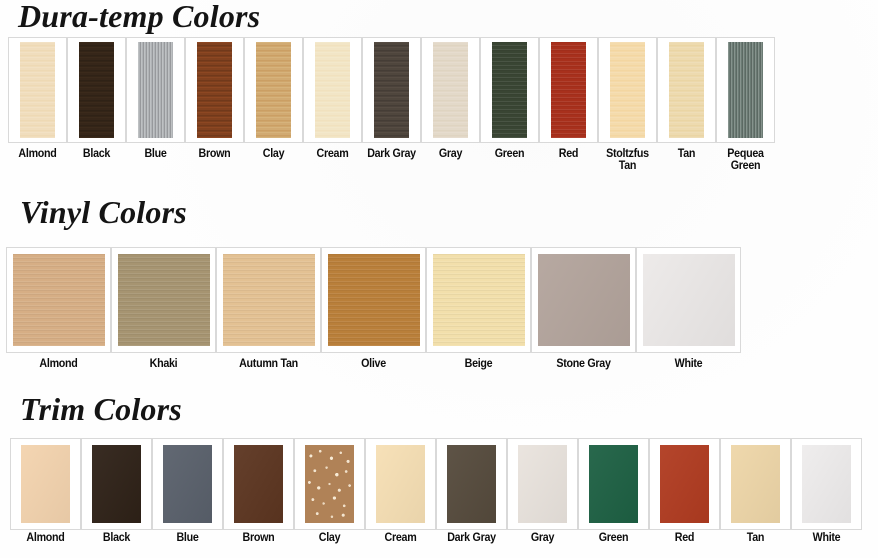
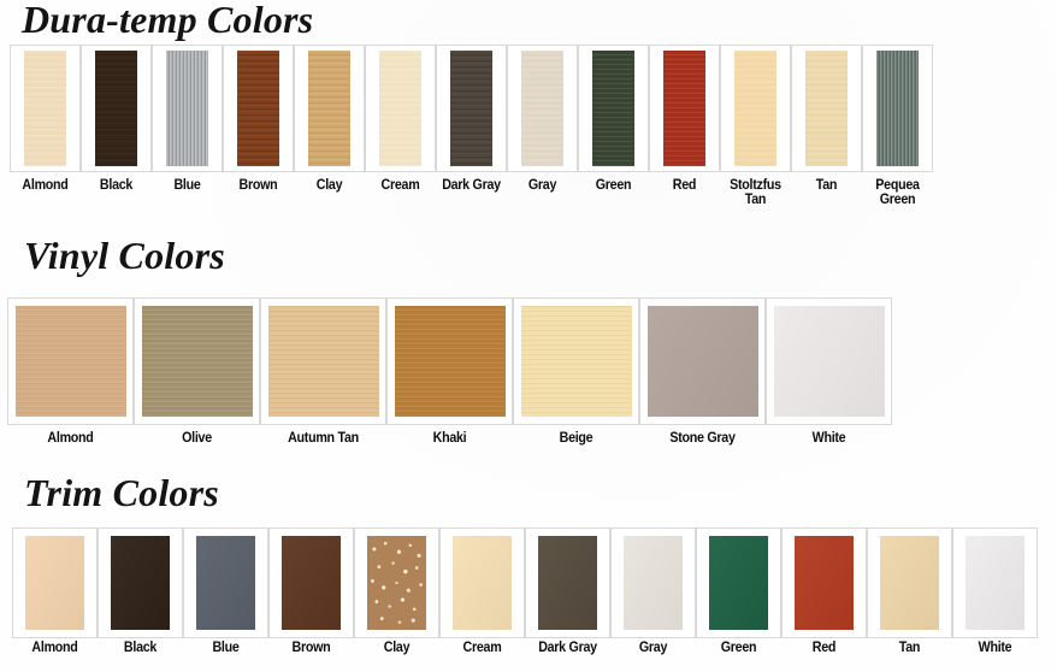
  Dura-temp Colors
  Almond
  Black
  Blue
  Brown
  Clay
  Cream
  Dark Gray
  Gray
  Green
  Red
  Stoltzfus
  Tan
  Tan
  Pequea
  Green
  Vinyl Colors
  Almond
- Khaki
+ Olive
  Autumn Tan
- Olive
+ Khaki
  Beige
  Stone Gray
  White
  Trim Colors
  Almond
  Black
  Blue
  Brown
  Clay
  Cream
  Dark Gray
  Gray
  Green
  Red
  Tan
  White
